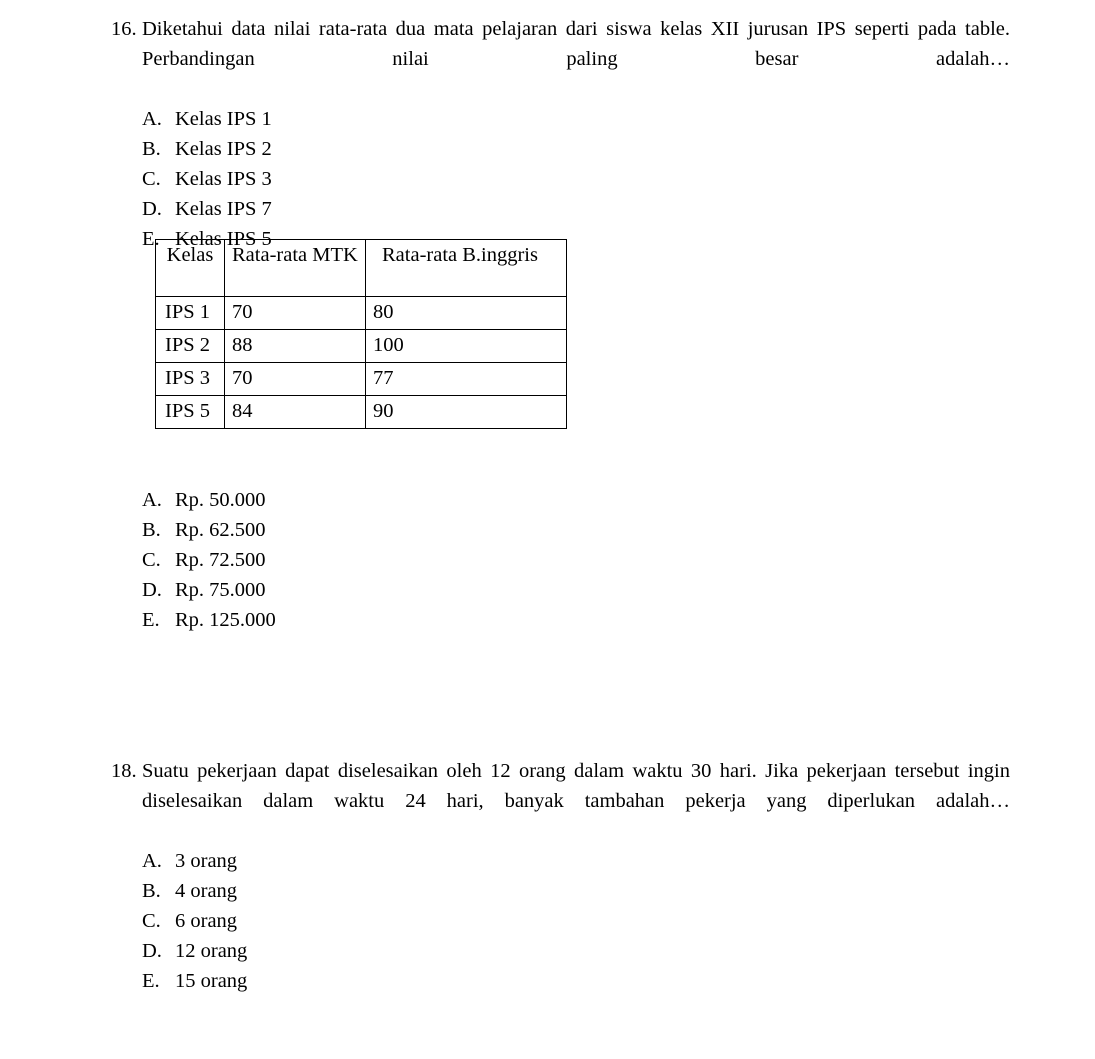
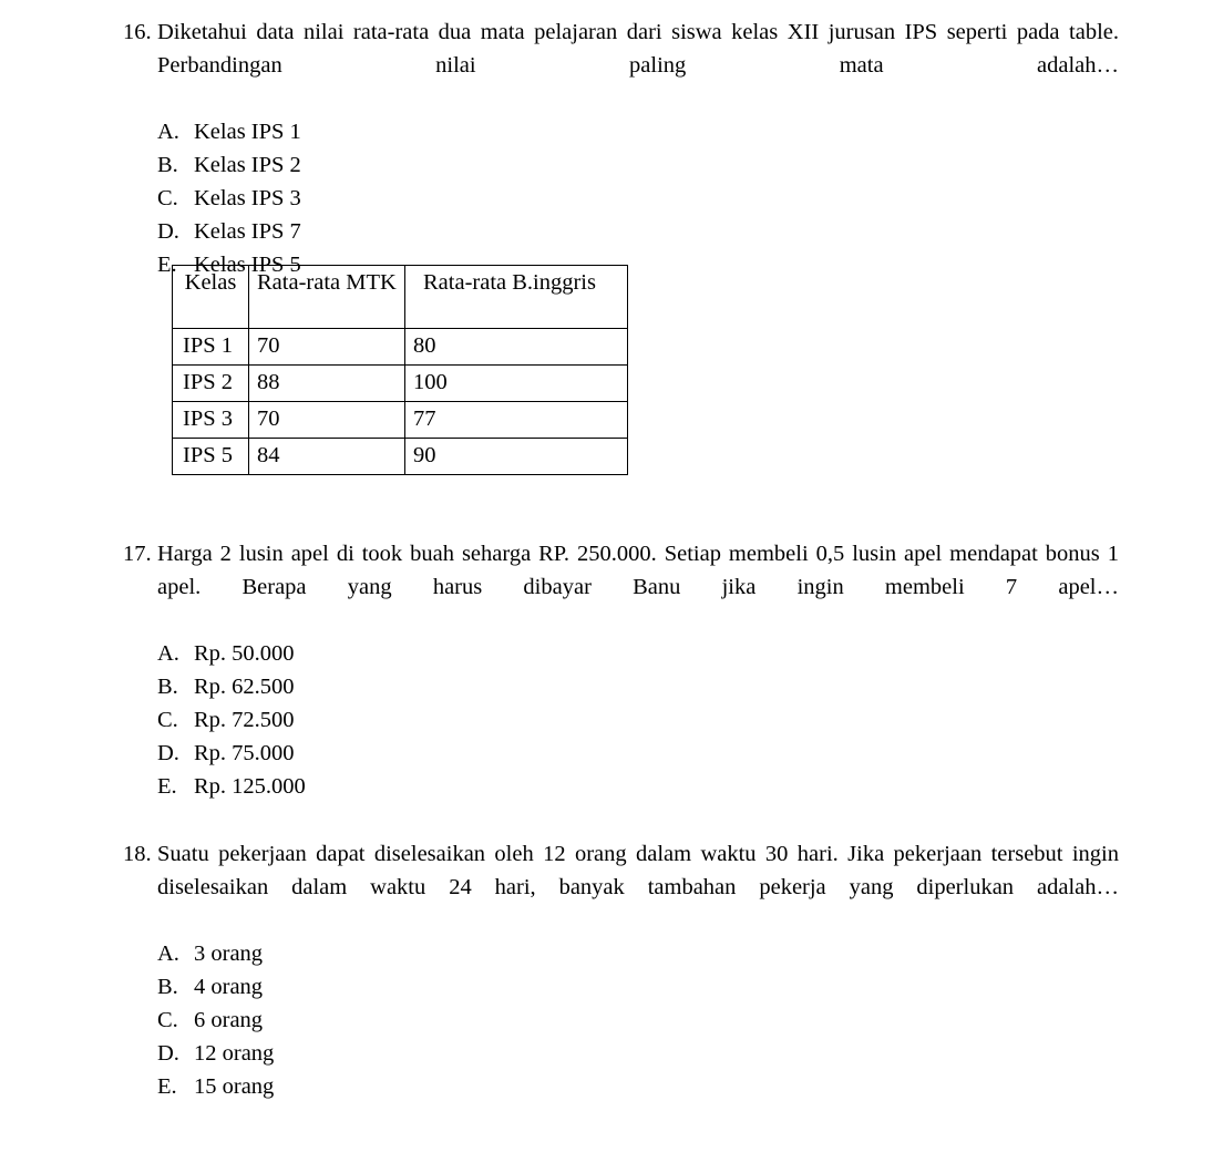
  16.
- Diketahui data nilai rata-rata dua mata pelajaran dari siswa kelas XII jurusan IPS seperti pada table. Perbandingan nilai paling besar adalah…
+ Diketahui data nilai rata-rata dua mata pelajaran dari siswa kelas XII jurusan IPS seperti pada table. Perbandingan nilai paling mata adalah…
  A.
  Kelas IPS 1
  B.
  Kelas IPS 2
  C.
  Kelas IPS 3
  D.
  Kelas IPS 7
  E.
  Kelas IPS 5
  Kelas	Rata-rata MTK	Rata-rata B.inggris
  IPS 1	70	80
  IPS 2	88	100
  IPS 3	70	77
  IPS 5	84	90
+ 17.
+ Harga 2 lusin apel di took buah seharga RP. 250.000. Setiap membeli 0,5 lusin apel mendapat bonus 1 apel. Berapa yang harus dibayar Banu jika ingin membeli 7 apel…
  A.
  Rp. 50.000
  B.
  Rp. 62.500
  C.
  Rp. 72.500
  D.
  Rp. 75.000
  E.
  Rp. 125.000
  18.
  Suatu pekerjaan dapat diselesaikan oleh 12 orang dalam waktu 30 hari. Jika pekerjaan tersebut ingin diselesaikan dalam waktu 24 hari, banyak tambahan pekerja yang diperlukan adalah…
  A.
  3 orang
  B.
  4 orang
  C.
  6 orang
  D.
  12 orang
  E.
  15 orang
